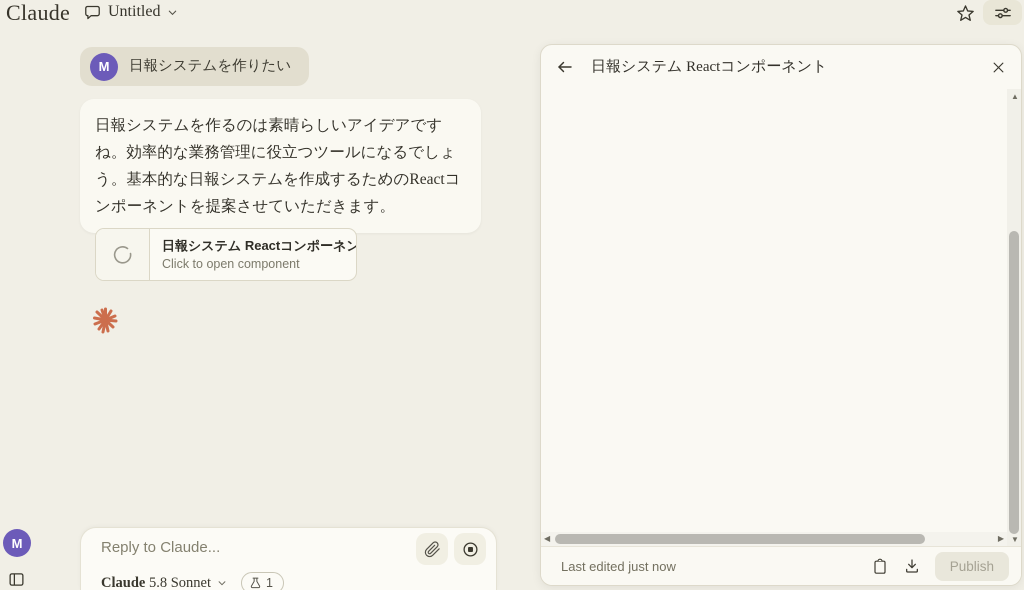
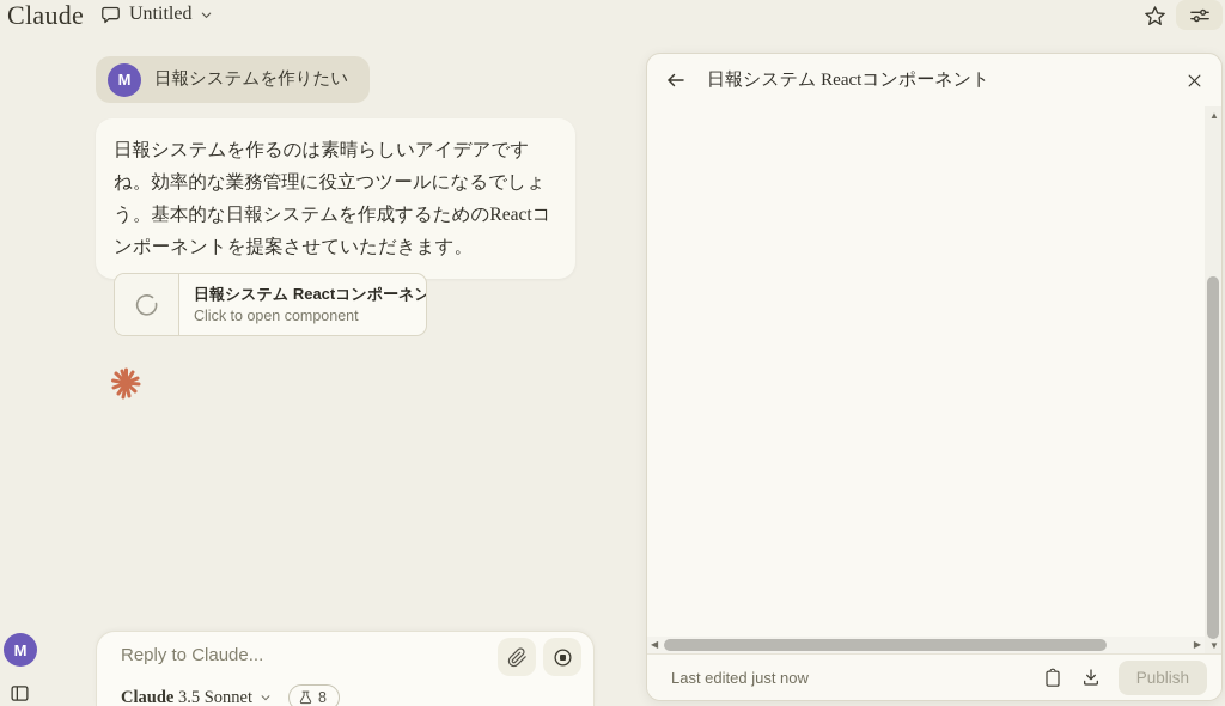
  Claude
  Untitled
  M
  日報システムを作りたい
  日報システムを作るのは素晴らしいアイデアですね。効率的な業務管理に役立つツールになるでしょう。基本的な日報システムを作成するためのReactコンポーネントを提案させていただきます。
  日報システム Reactコンポーネン
  Click to open component
  M
  Reply to Claude...
- Claude 5.8 Sonnet
+ Claude 3.5 Sonnet
- 1
+ 8
  日報システム Reactコンポーネント
  ▲
  ▼
  ◀
  ▶
  Last edited just now
  Publish
